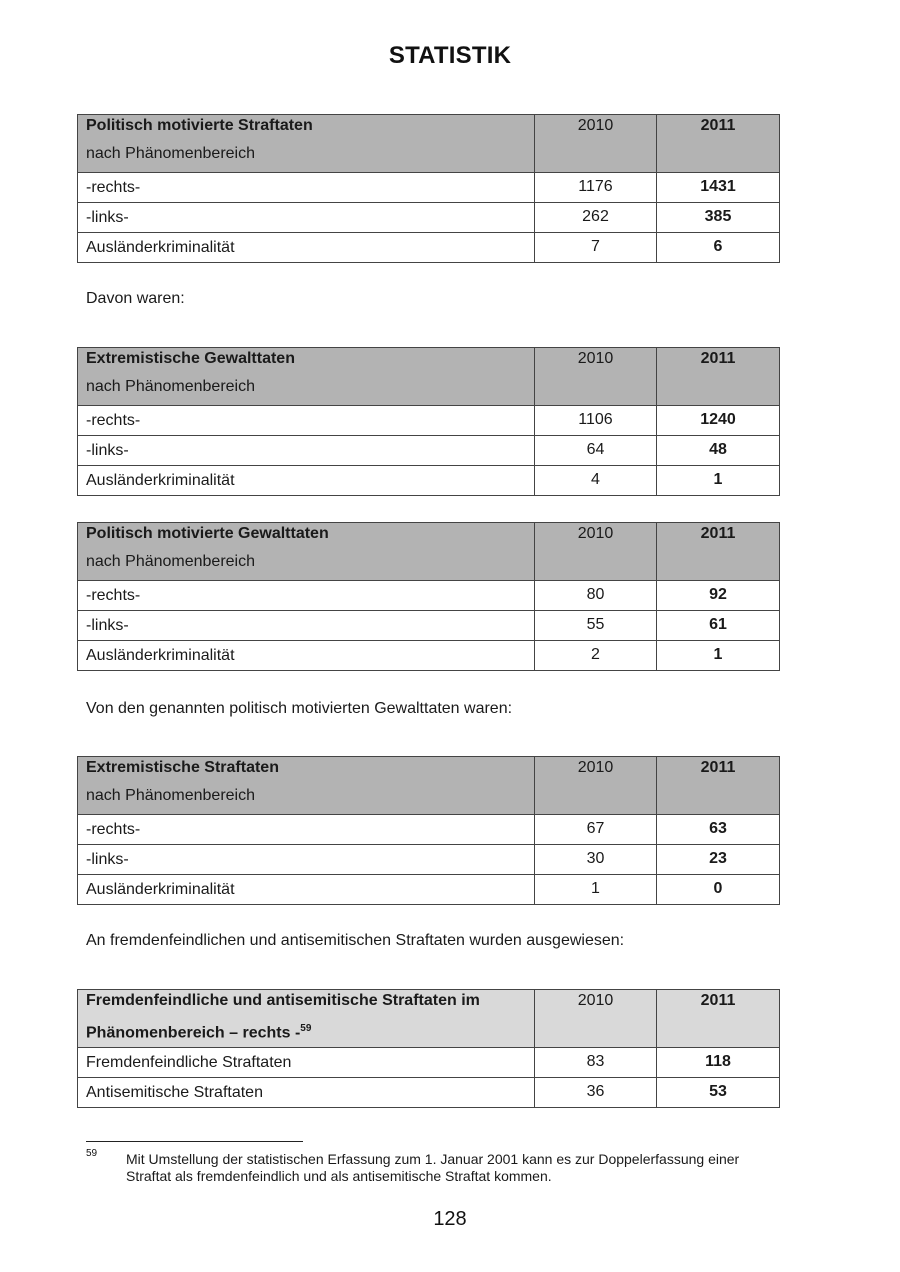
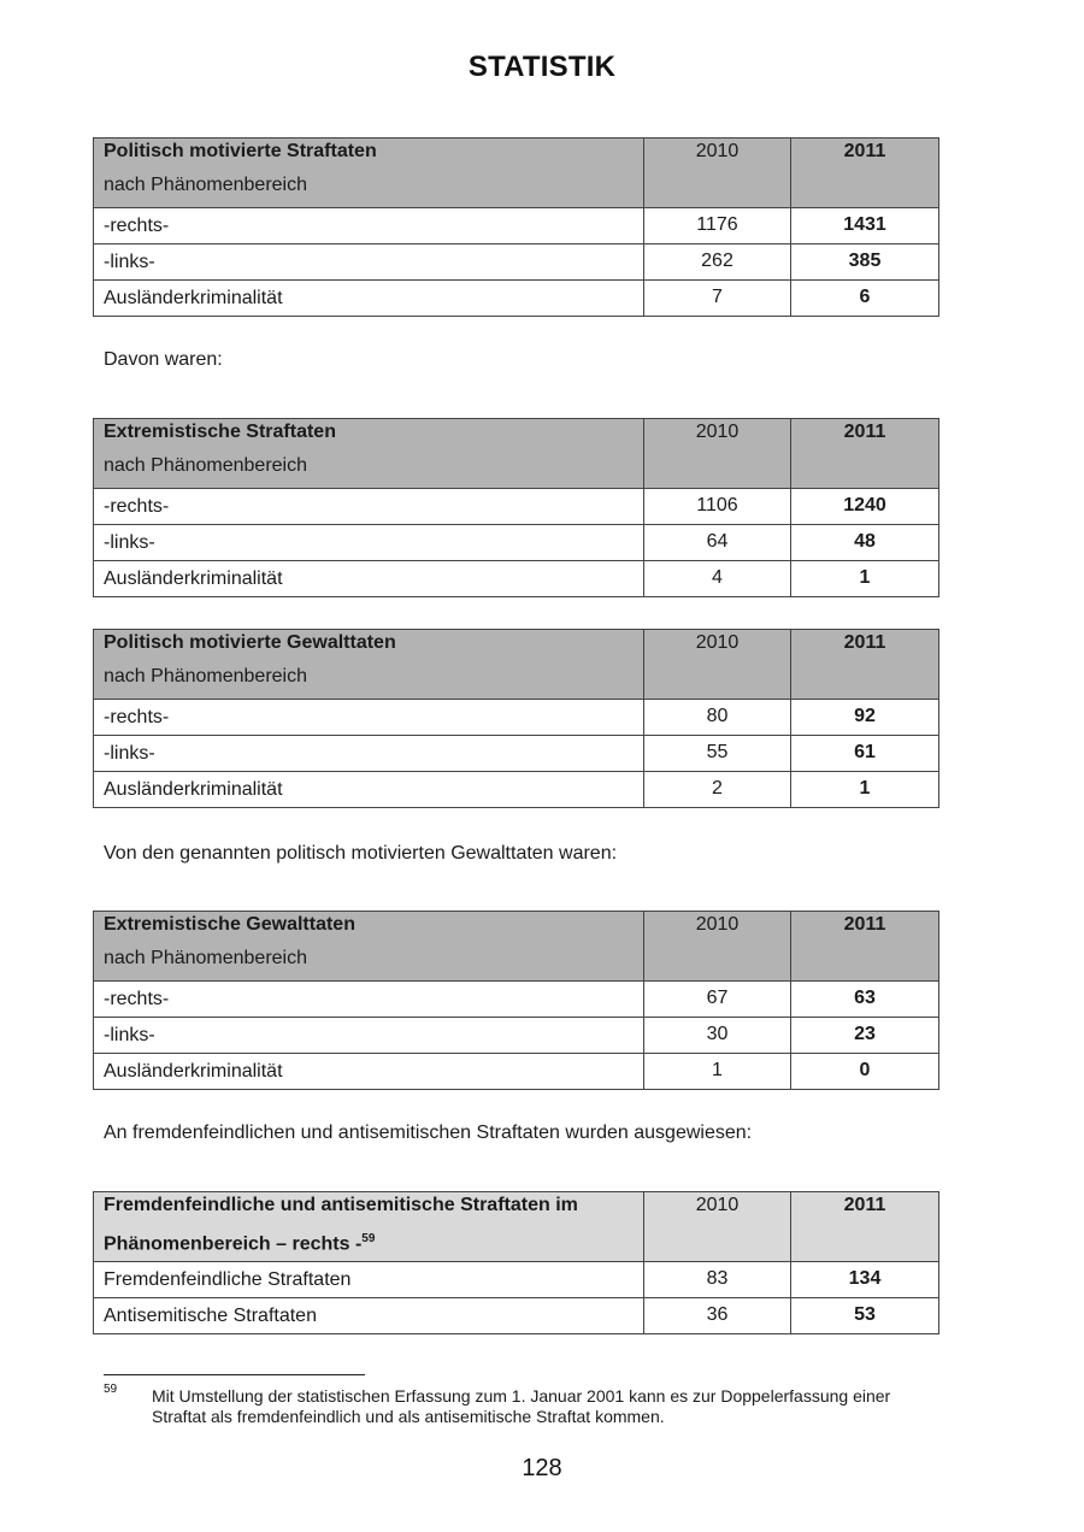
  STATISTIK
  Politisch motivierte Straftaten nach Phänomenbereich	2010	2011
  -rechts-	1176	1431
  -links-	262	385
  Ausländerkriminalität	7	6
  Davon waren:
- Extremistische Gewalttaten nach Phänomenbereich	2010	2011
+ Extremistische Straftaten nach Phänomenbereich	2010	2011
  -rechts-	1106	1240
  -links-	64	48
  Ausländerkriminalität	4	1
  Politisch motivierte Gewalttaten nach Phänomenbereich	2010	2011
  -rechts-	80	92
  -links-	55	61
  Ausländerkriminalität	2	1
  Von den genannten politisch motivierten Gewalttaten waren:
- Extremistische Straftaten nach Phänomenbereich	2010	2011
+ Extremistische Gewalttaten nach Phänomenbereich	2010	2011
  -rechts-	67	63
  -links-	30	23
  Ausländerkriminalität	1	0
  An fremdenfeindlichen und antisemitischen Straftaten wurden ausgewiesen:
  Fremdenfeindliche und antisemitische Straftaten im Phänomenbereich – rechts -59	2010	2011
- Fremdenfeindliche Straftaten	83	118
+ Fremdenfeindliche Straftaten	83	134
  Antisemitische Straftaten	36	53
  59
  Mit Umstellung der statistischen Erfassung zum 1. Januar 2001 kann es zur Doppelerfassung einer Straftat als fremdenfeindlich und als antisemitische Straftat kommen.
  128
